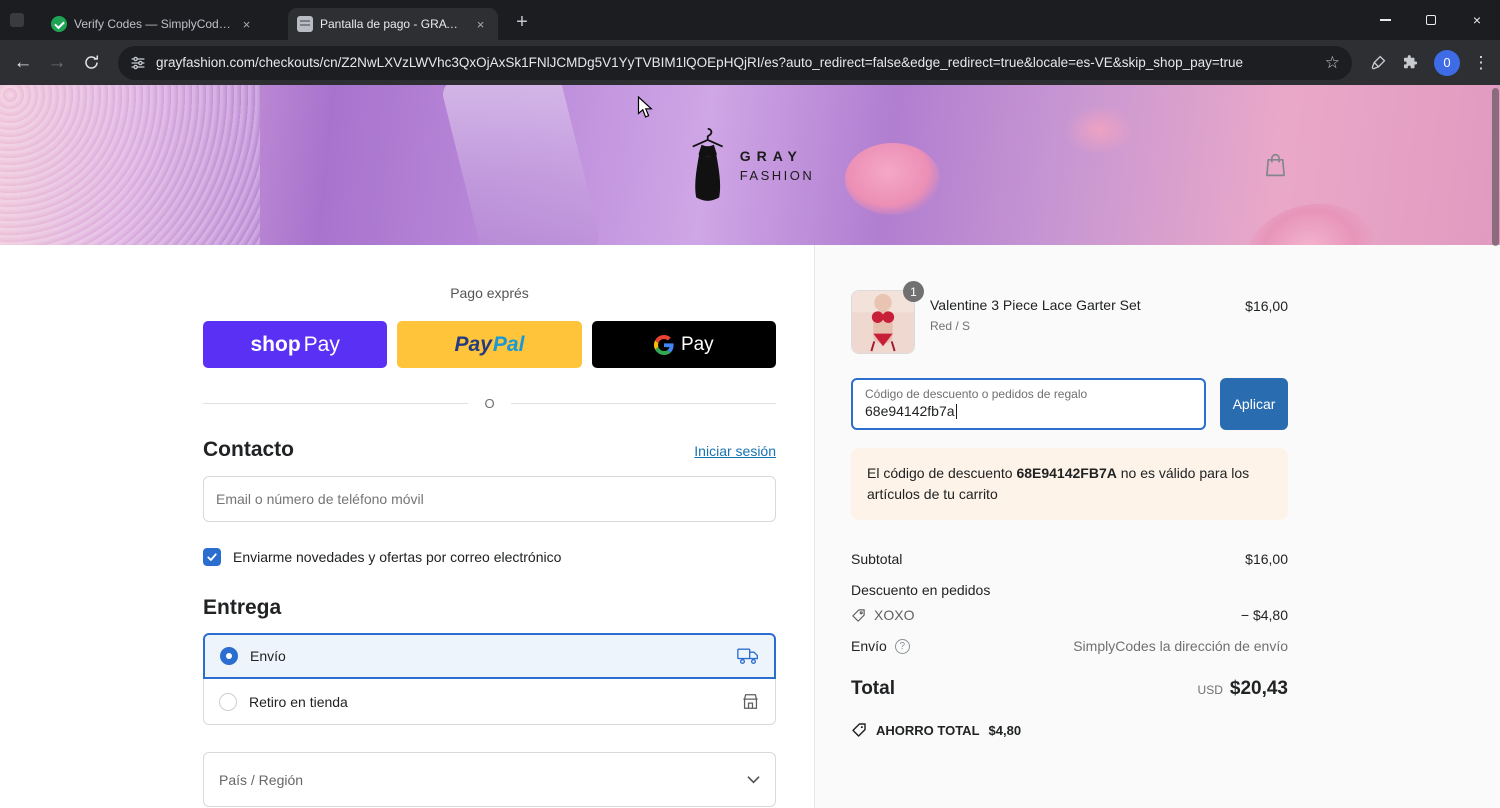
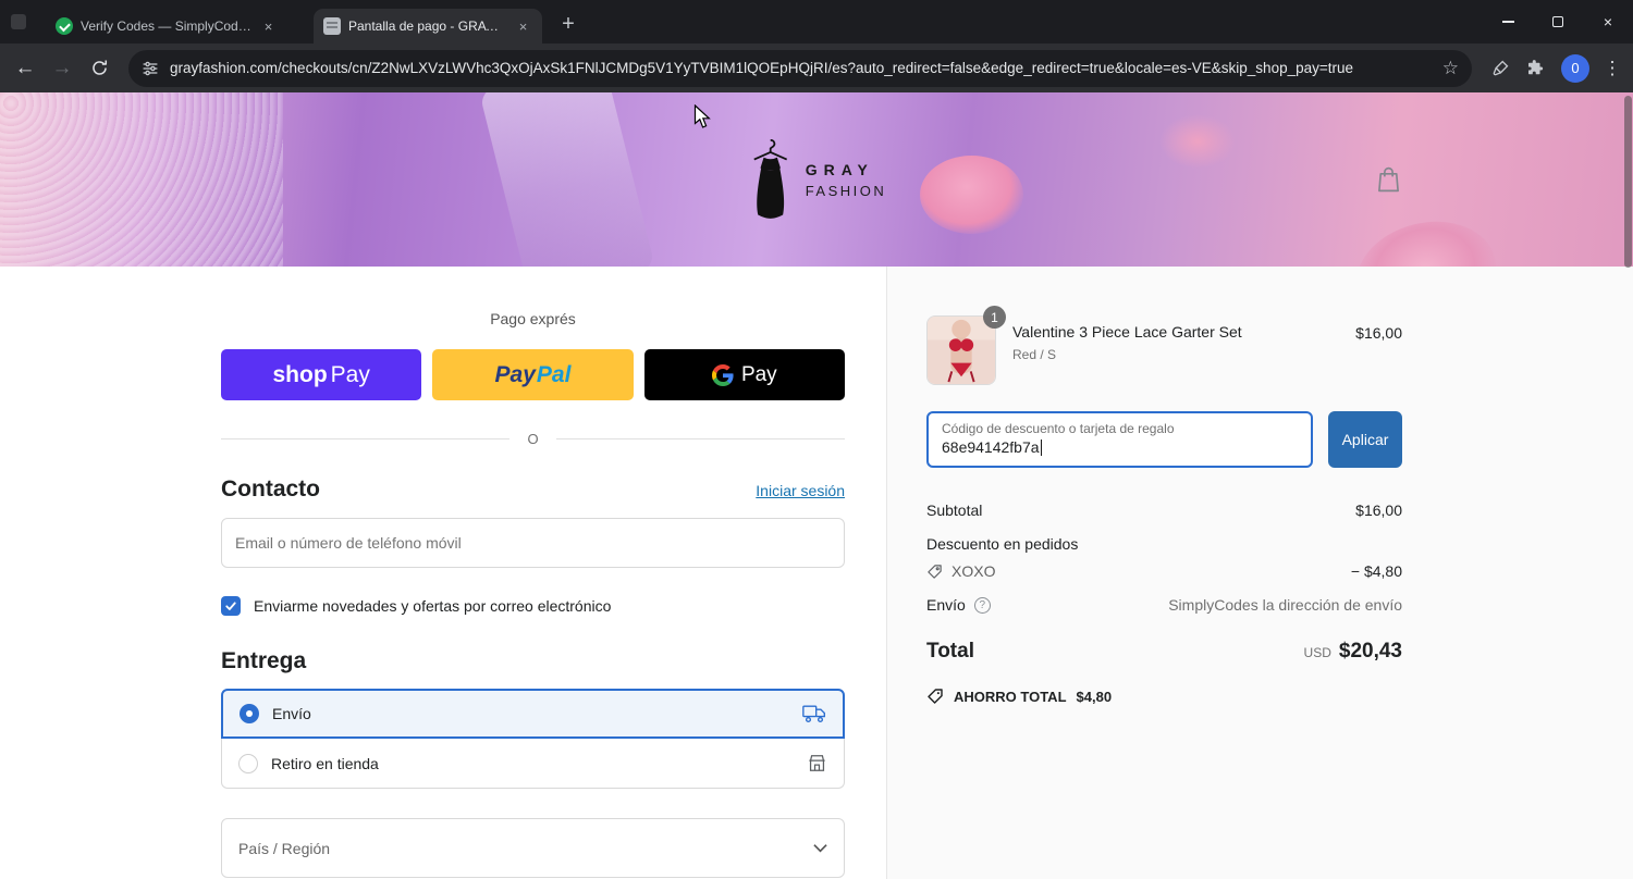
  Verify Codes — SimplyCodes
  ×
  Pantalla de pago - GRAY F
  ×
  +
  ×
  ←
  →
  grayfashion.com/checkouts/cn/Z2NwLXVzLWVhc3QxOjAxSk1FNlJCMDg5V1YyTVBIM1lQOEpHQjRI/es?auto_redirect=false&edge_redirect=true&locale=es-VE&skip_shop_pay=true
  ☆
  0
  ⋮
  GRAY
  FASHION
  Pago exprés
  shop
  Pay
  Pay
  Pal
  Pay
  O
  Contacto
  Iniciar sesión
  Email o número de teléfono móvil
  Enviarme novedades y ofertas por correo electrónico
  Entrega
  Envío
  Retiro en tienda
  País / Región
  1
  Valentine 3 Piece Lace Garter Set
  Red / S
  $16,00
- Código de descuento o pedidos de regalo
+ Código de descuento o tarjeta de regalo
  68e94142fb7a
  Aplicar
- El código de descuento 68E94142FB7A no es válido para los artículos de tu carrito
  Subtotal
  $16,00
  Descuento en pedidos
  XOXO
  − $4,80
  Envío
  ?
  SimplyCodes la dirección de envío
  Total
  USD $20,43
  AHORRO TOTAL
  $4,80
